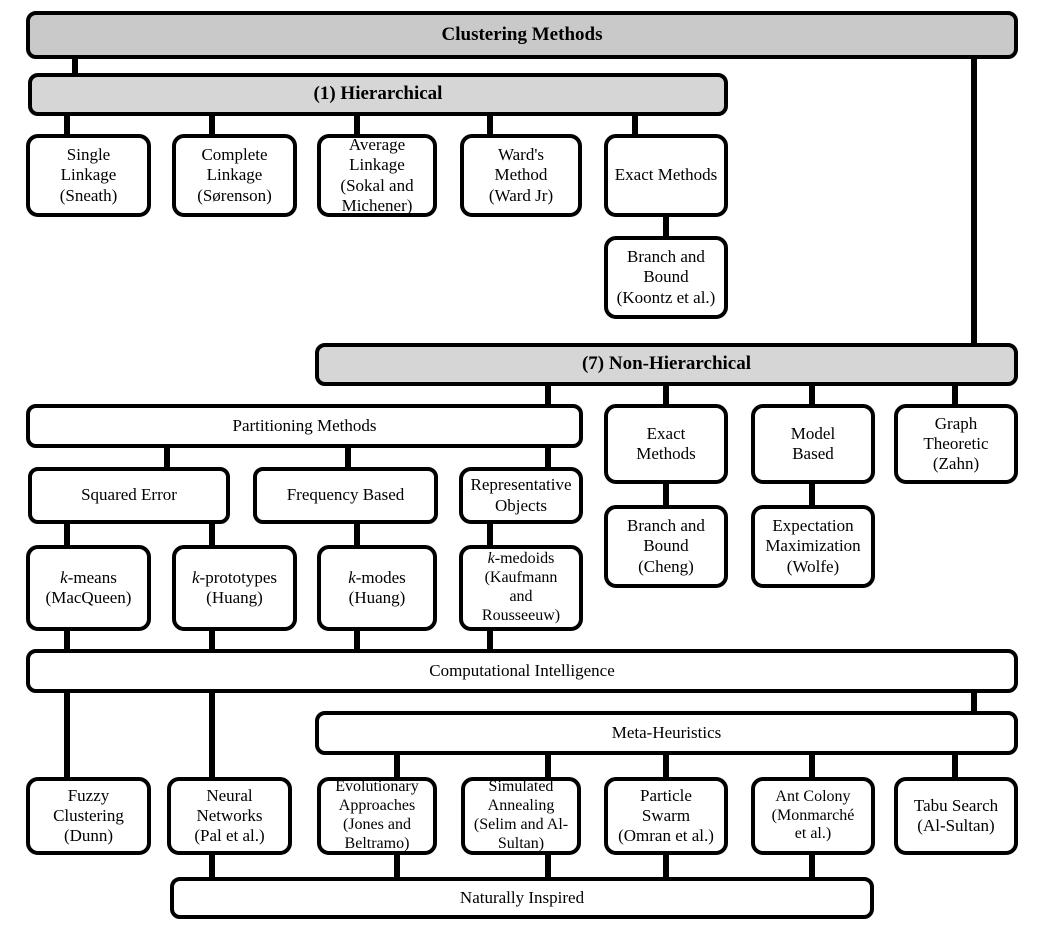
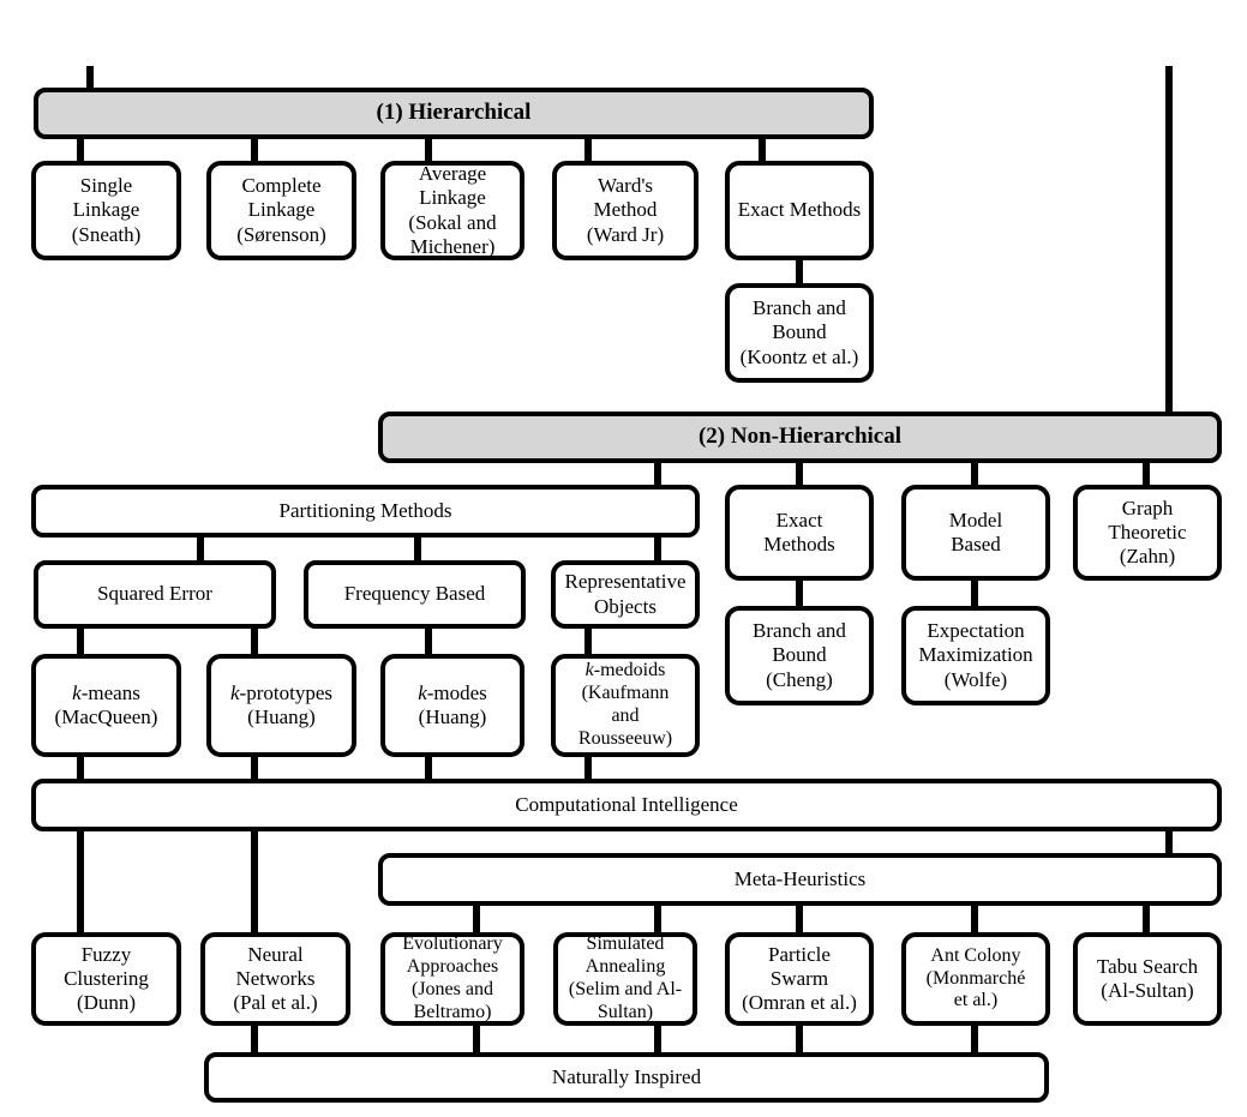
- Clustering Methods
  (1) Hierarchical
  Single
  Linkage
  (Sneath)
  Complete
  Linkage
  (Sørenson)
  Average
  Linkage
  (Sokal and
  Michener)
  Ward's
  Method
  (Ward Jr)
  Exact Methods
  Branch and
  Bound
  (Koontz et al.)
- (7) Non-Hierarchical
+ (2) Non-Hierarchical
  Partitioning Methods
  Exact
  Methods
  Model
  Based
  Graph
  Theoretic
  (Zahn)
  Branch and
  Bound
  (Cheng)
  Expectation
  Maximization
  (Wolfe)
  Squared Error
  Frequency Based
  Representative
  Objects
  k-means
  (MacQueen)
  k-prototypes
  (Huang)
  k-modes
  (Huang)
  k-medoids
  (Kaufmann
  and
  Rousseeuw)
  Computational Intelligence
  Meta-Heuristics
  Fuzzy
  Clustering
  (Dunn)
  Neural
  Networks
  (Pal et al.)
  Evolutionary
  Approaches
  (Jones and
  Beltramo)
  Simulated
  Annealing
  (Selim and Al-
  Sultan)
  Particle
  Swarm
  (Omran et al.)
  Ant Colony
  (Monmarché
  et al.)
  Tabu Search
  (Al-Sultan)
  Naturally Inspired
